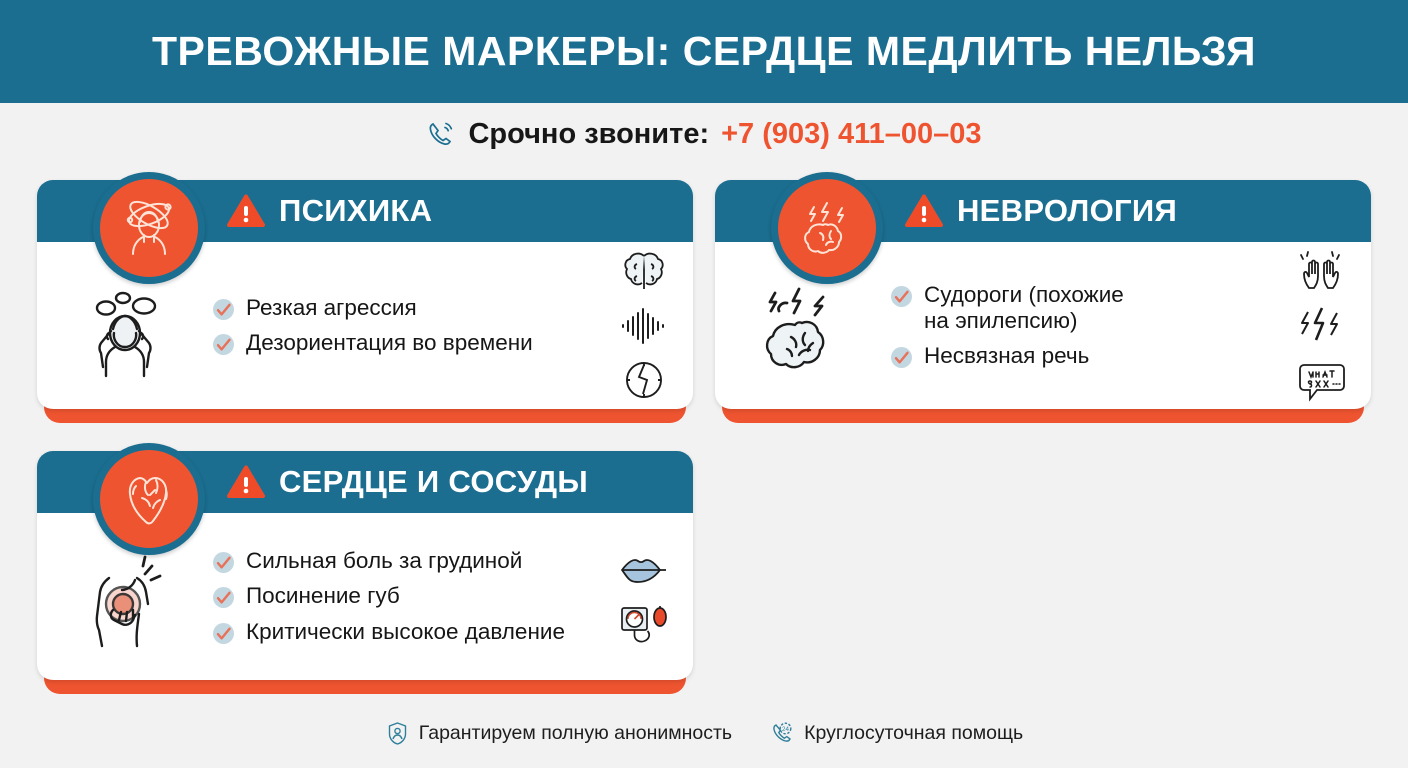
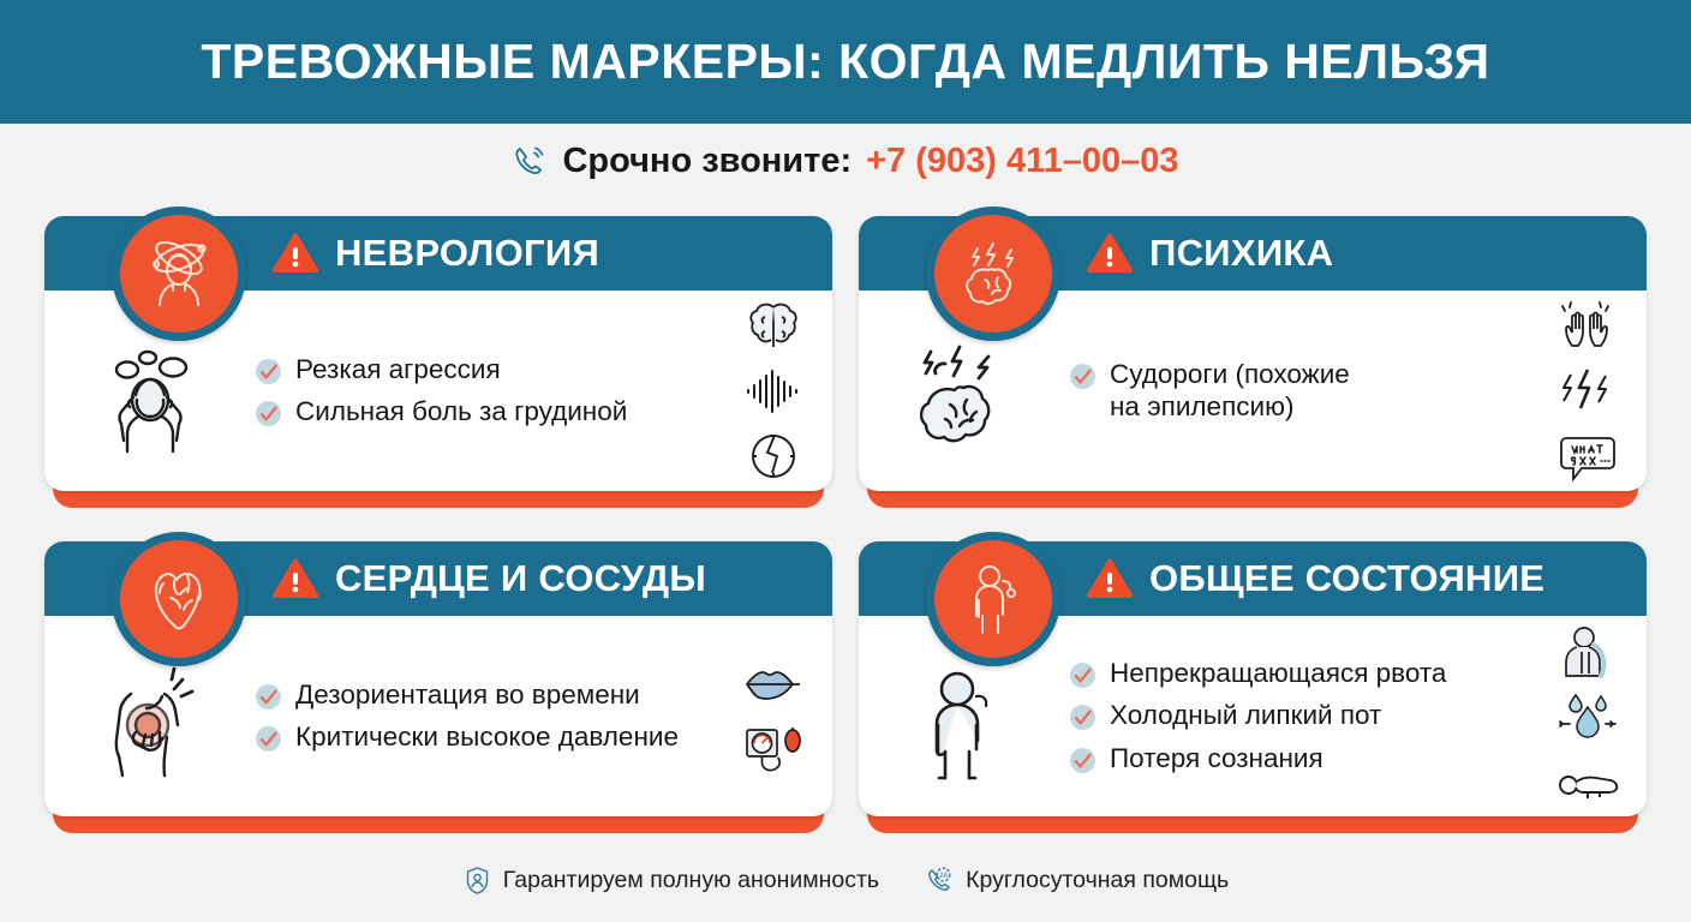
- ТРЕВОЖНЫЕ МАРКЕРЫ: СЕРДЦЕ МЕДЛИТЬ НЕЛЬЗЯ
+ ТРЕВОЖНЫЕ МАРКЕРЫ: КОГДА МЕДЛИТЬ НЕЛЬЗЯ
  Срочно звоните:
  +7 (903) 411–00–03
- ПСИХИКА
+ НЕВРОЛОГИЯ
  Резкая агрессия
- Дезориентация во времени
+ Сильная боль за грудиной
- НЕВРОЛОГИЯ
+ ПСИХИКА
  Судороги (похожие
  на эпилепсию)
- Несвязная речь
  СЕРДЦЕ И СОСУДЫ
- Сильная боль за грудиной
+ Дезориентация во времени
- Посинение губ
  Критически высокое давление
+ ОБЩЕЕ СОСТОЯНИЕ
+ Непрекращающаяся рвота
+ Холодный липкий пот
+ Потеря сознания
  Гарантируем полную анонимность
  Круглосуточная помощь
